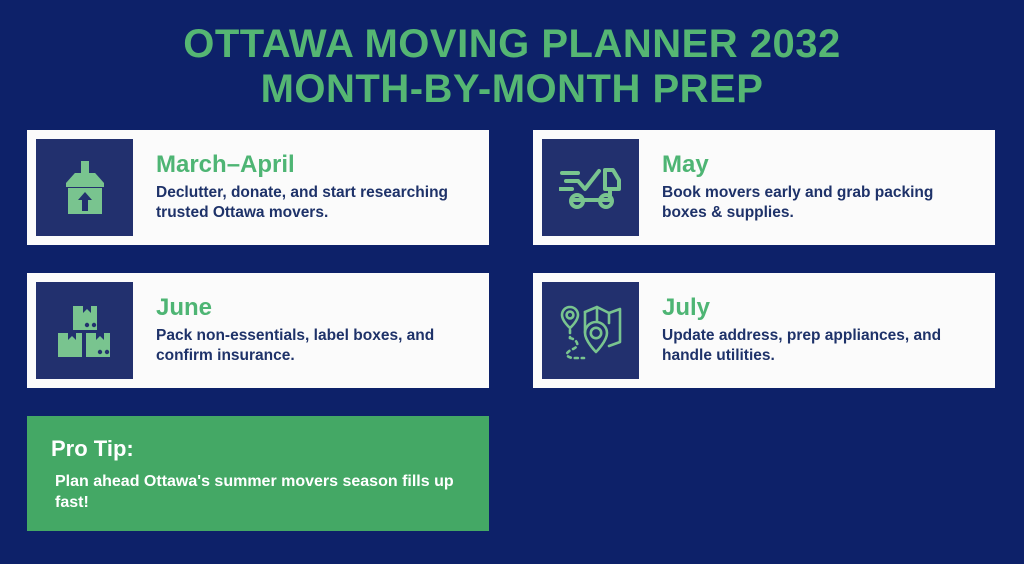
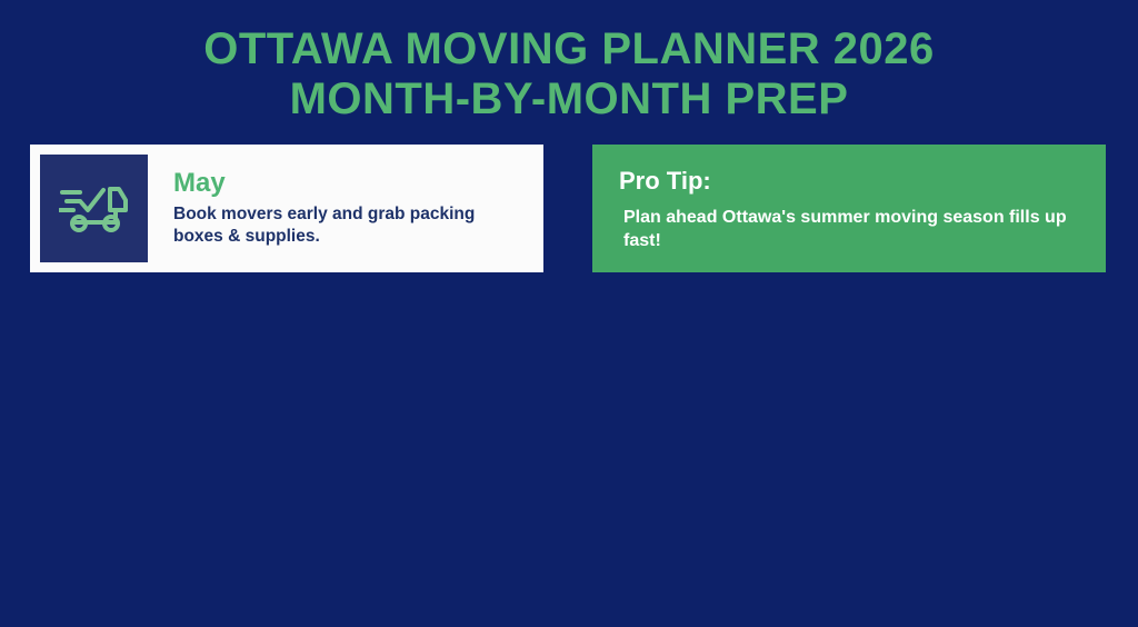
- OTTAWA MOVING PLANNER 2032
+ OTTAWA MOVING PLANNER 2026
  MONTH-BY-MONTH PREP
- March–April
- Declutter, donate, and start researching trusted Ottawa movers.
  May
  Book movers early and grab packing boxes & supplies.
- June
- Pack non-essentials, label boxes, and confirm insurance.
- July
- Update address, prep appliances, and handle utilities.
  Pro Tip:
- Plan ahead Ottawa's summer movers season fills up fast!
+ Plan ahead Ottawa's summer moving season fills up fast!
